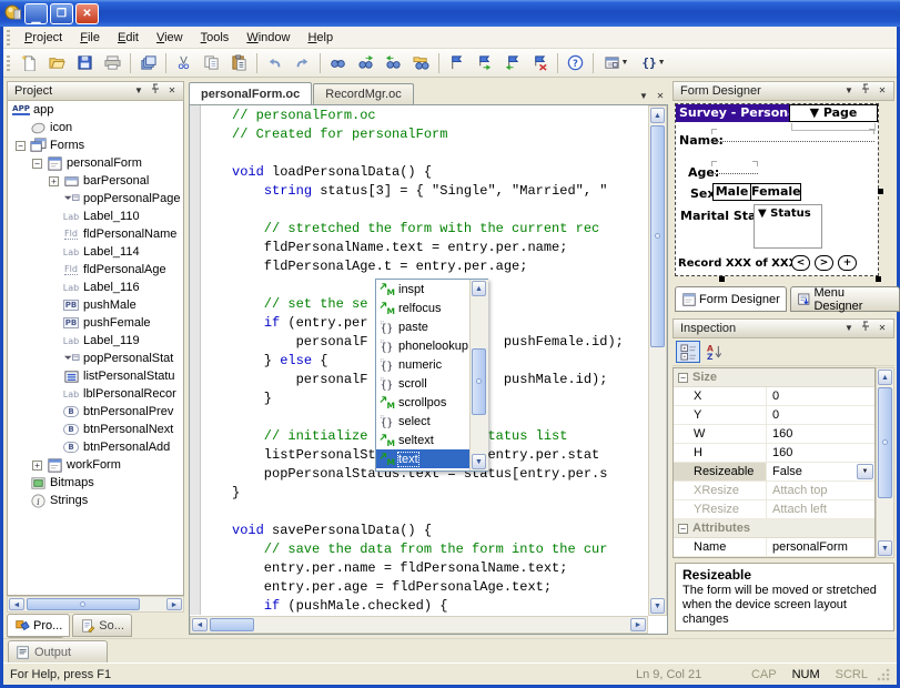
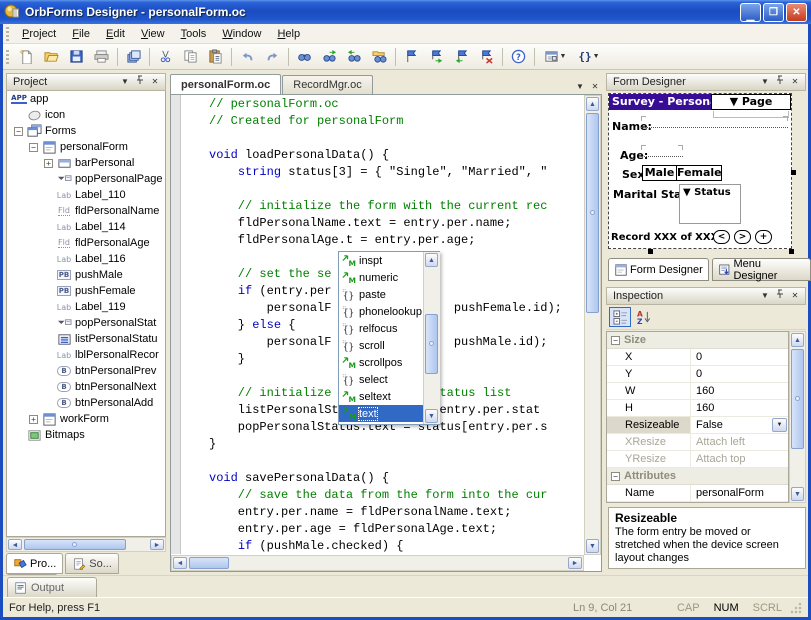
+ OrbForms Designer - personalForm.oc
  ▁
  ❐
  ✕
  Project
  File
  Edit
  View
  Tools
  Window
  Help
  ?
  {}
  Project
  ▼
  ✕
  APP
  app
  icon
  −
  Forms
  −
  personalForm
  +
  barPersonal
  popPersonalPage
  Lab
  Label_110
  Fld
  fldPersonalName
  Lab
  Label_114
  Fld
  fldPersonalAge
  Lab
  Label_116
  PB
  pushMale
  PB
  pushFemale
  Lab
  Label_119
  popPersonalStat
  listPersonalStatu
  Lab
  lblPersonalRecor
  B
  btnPersonalPrev
  B
  btnPersonalNext
  B
  btnPersonalAdd
  +
  workForm
  Bitmaps
- i
- Strings
  Pro...
  So...
  personalForm.oc
  RecordMgr.oc
  ▼
  ✕
  // personalForm.oc
  // Created for personalForm
  void loadPersonalData() {
  string status[3] = { "Single", "Married", "
- // stretched the form with the current rec
+ // initialize the form with the current rec
  fldPersonalName.text = entry.per.name;
  fldPersonalAge.t = entry.per.age;
  // set the se
  if (entry.per
  personalF pushFemale.id);
  } else {
  personalF pushMale.id);
  }
  // initializetatus list
  listPersonalSt entry.per.stat
  popPersonalStatus.text = status[entry.per.s
  }
  void savePersonalData() {
  // save the data from the form into the cur
  entry.per.name = fldPersonalName.text;
  entry.per.age = fldPersonalAge.text;
  if (pushMale.checked) {
  M
  inspt
  M
- relfocus
+ numeric
  {}
  paste
  {}
  phonelookup
  {}
- numeric
+ relfocus
  {}
  scroll
  M
  scrollpos
  {}
  select
  M
  seltext
  M
  text
  Form Designer
  ▼
  ✕
  Survey - Person
  ▼ Page
  Name:
  Age:
  Sex
  Male
  Female
  Marital Sta
  ▼ Status
  Record XXX of XX
  <
  >
  +
  Inspection
  ▼
  ✕
  A
  Z
  −
  Size
  X
  0
  Y
  0
  W
  160
  H
  160
  Resizeable
  False
  XResize
- Attach top
+ Attach left
  YResize
- Attach left
+ Attach top
  −
  Attributes
  Name
  personalForm
  Resizeable
- The form will be moved or stretched when the device screen layout changes
+ The form entry be moved or stretched when the device screen layout changes
  Output
  For Help, press F1
  Ln 9, Col 21
  CAP NUM SCRL
  Form Designer
  Menu Designer
